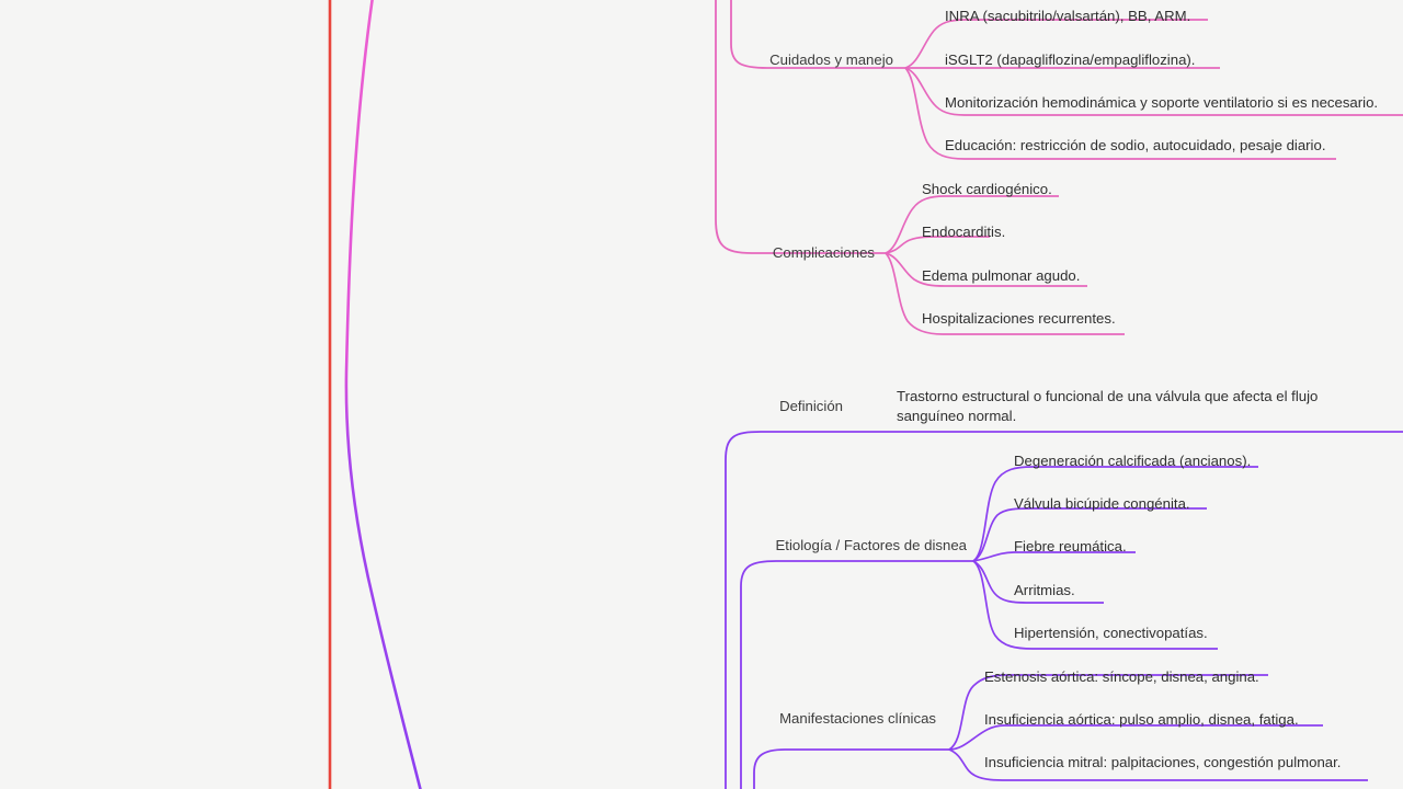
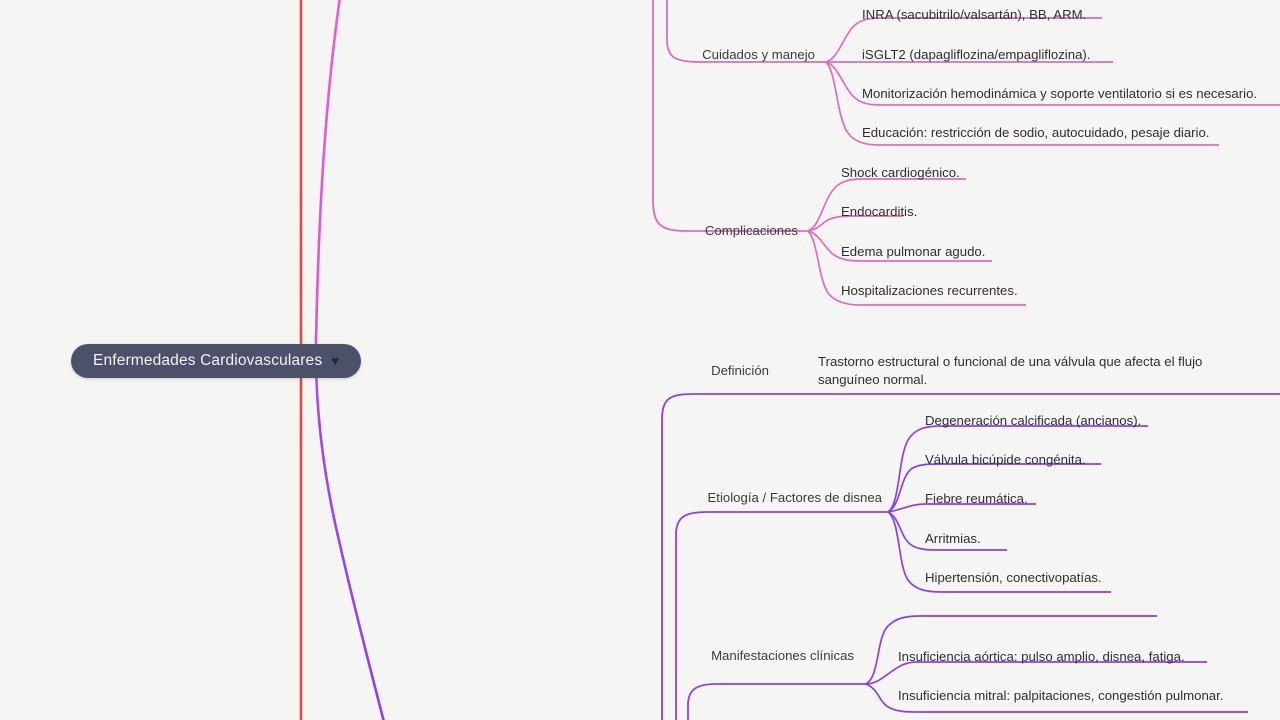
+ Enfermedades Cardiovasculares
+ ♥
  Cuidados y manejo
  Complicaciones
  Definición
  Etiología / Factores de disnea
  Manifestaciones clínicas
  INRA (sacubitrilo/valsartán), BB, ARM.
  iSGLT2 (dapagliflozina/empagliflozina).
  Monitorización hemodinámica y soporte ventilatorio si es necesario.
  Educación: restricción de sodio, autocuidado, pesaje diario.
  Shock cardiogénico.
  Endocarditis.
  Edema pulmonar agudo.
  Hospitalizaciones recurrentes.
  Trastorno estructural o funcional de una válvula que afecta el flujo sanguíneo normal.
  Degeneración calcificada (ancianos).
  Válvula bicúpide congénita.
  Fiebre reumática.
  Arritmias.
  Hipertensión, conectivopatías.
- Estenosis aórtica: síncope, disnea, angina.
  Insuficiencia aórtica: pulso amplio, disnea, fatiga.
  Insuficiencia mitral: palpitaciones, congestión pulmonar.
